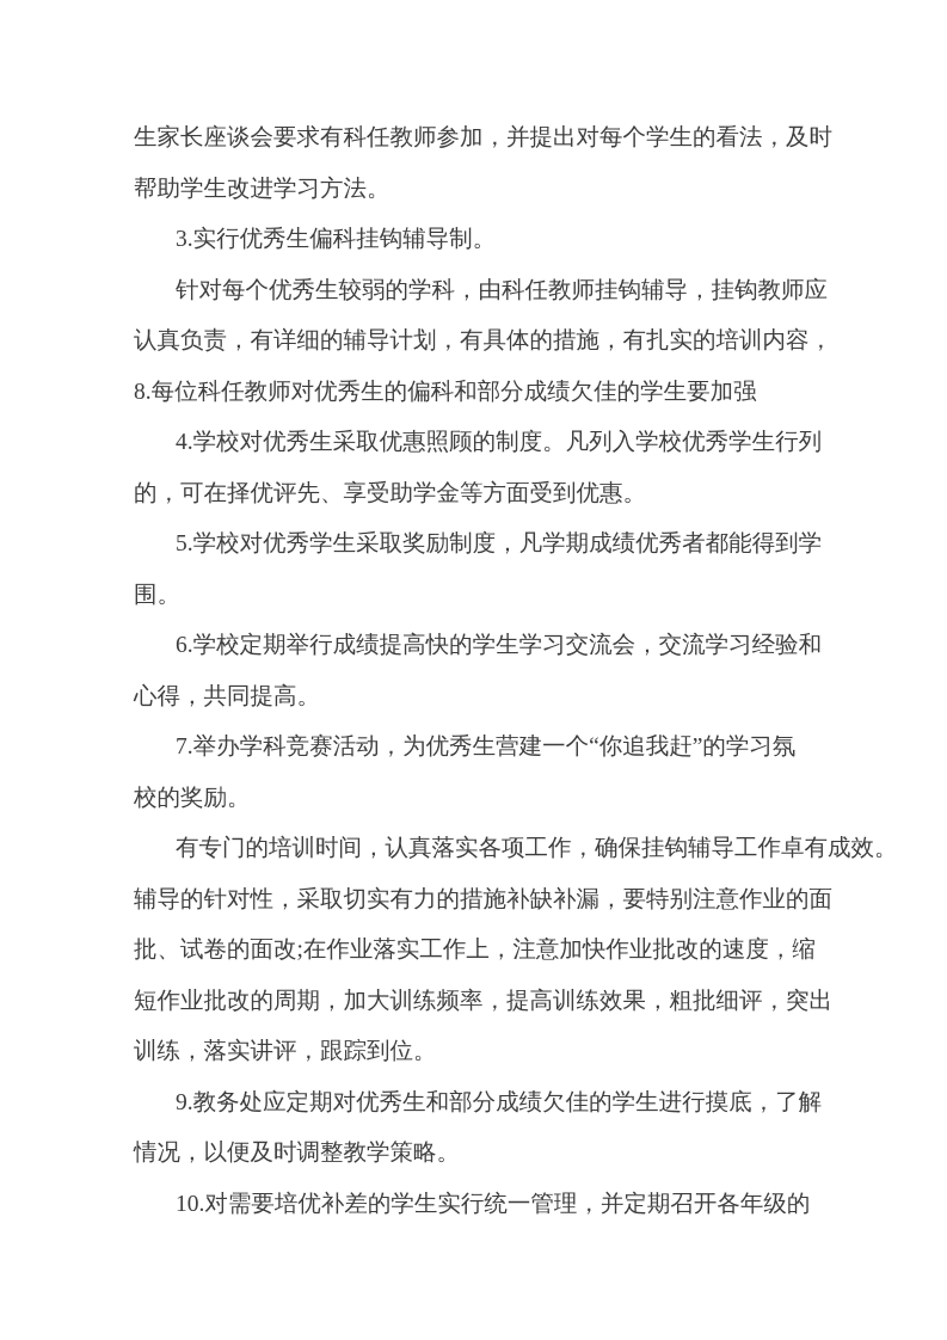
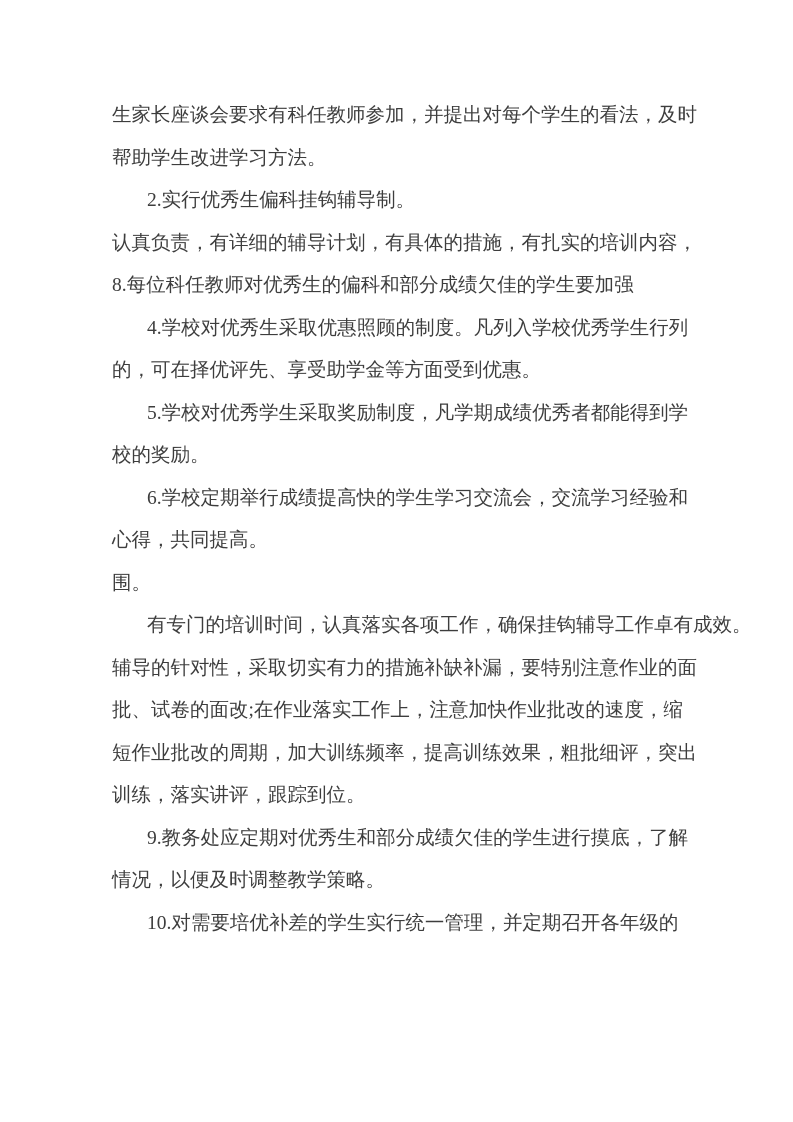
  生家长座谈会要求有科任教师参加，并提出对每个学生的看法，及时
  帮助学生改进学习方法。
- 3.实行优秀生偏科挂钩辅导制。
+ 2.实行优秀生偏科挂钩辅导制。
- 针对每个优秀生较弱的学科，由科任教师挂钩辅导，挂钩教师应
  认真负责，有详细的辅导计划，有具体的措施，有扎实的培训内容，
  8.每位科任教师对优秀生的偏科和部分成绩欠佳的学生要加强
  4.学校对优秀生采取优惠照顾的制度。凡列入学校优秀学生行列
  的，可在择优评先、享受助学金等方面受到优惠。
  5.学校对优秀学生采取奖励制度，凡学期成绩优秀者都能得到学
- 围。
+ 校的奖励。
  6.学校定期举行成绩提高快的学生学习交流会，交流学习经验和
  心得，共同提高。
- 7.举办学科竞赛活动，为优秀生营建一个“你追我赶”的学习氛
- 校的奖励。
+ 围。
  有专门的培训时间，认真落实各项工作，确保挂钩辅导工作卓有成效。
  辅导的针对性，采取切实有力的措施补缺补漏，要特别注意作业的面
  批、试卷的面改;在作业落实工作上，注意加快作业批改的速度，缩
  短作业批改的周期，加大训练频率，提高训练效果，粗批细评，突出
  训练，落实讲评，跟踪到位。
  9.教务处应定期对优秀生和部分成绩欠佳的学生进行摸底，了解
  情况，以便及时调整教学策略。
  10.对需要培优补差的学生实行统一管理，并定期召开各年级的
